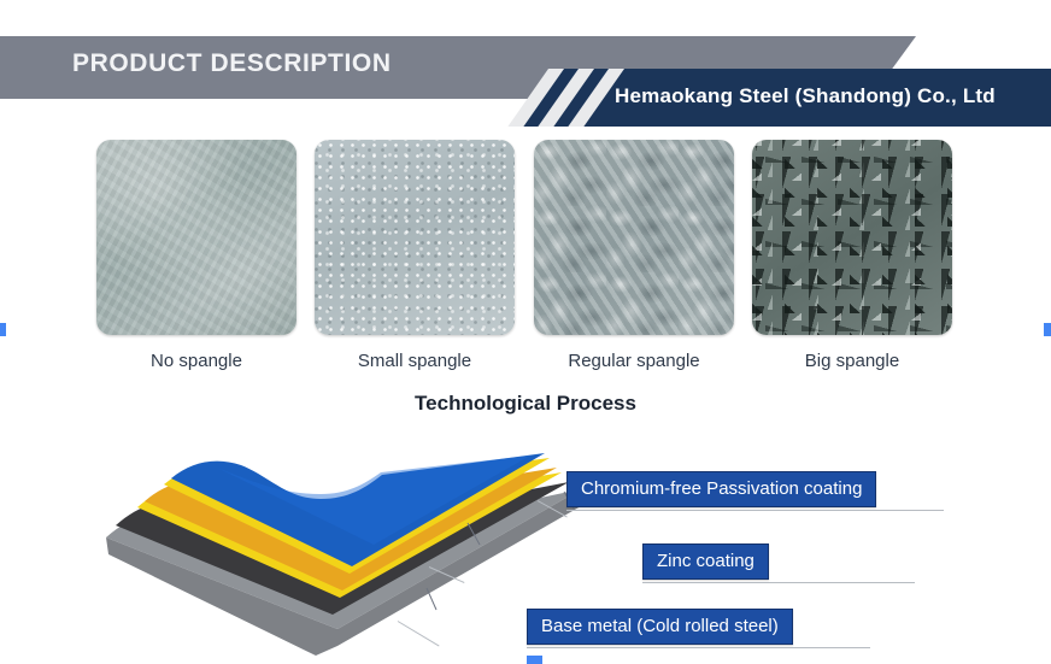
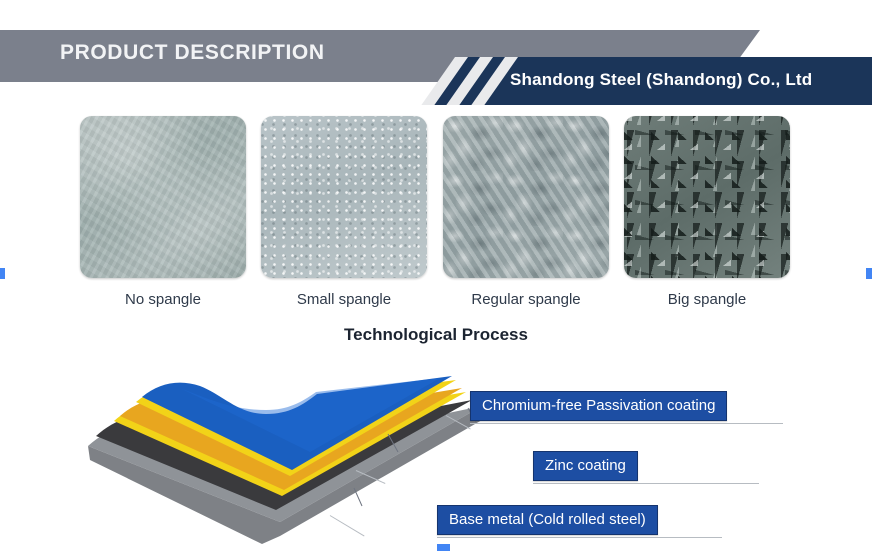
  PRODUCT DESCRIPTION
- Hemaokang Steel (Shandong) Co., Ltd
+ Shandong Steel (Shandong) Co., Ltd
  No spangle
  Small spangle
  Regular spangle
  Big spangle
  Technological Process
  Chromium-free Passivation coating
  Zinc coating
  Base metal (Cold rolled steel)
